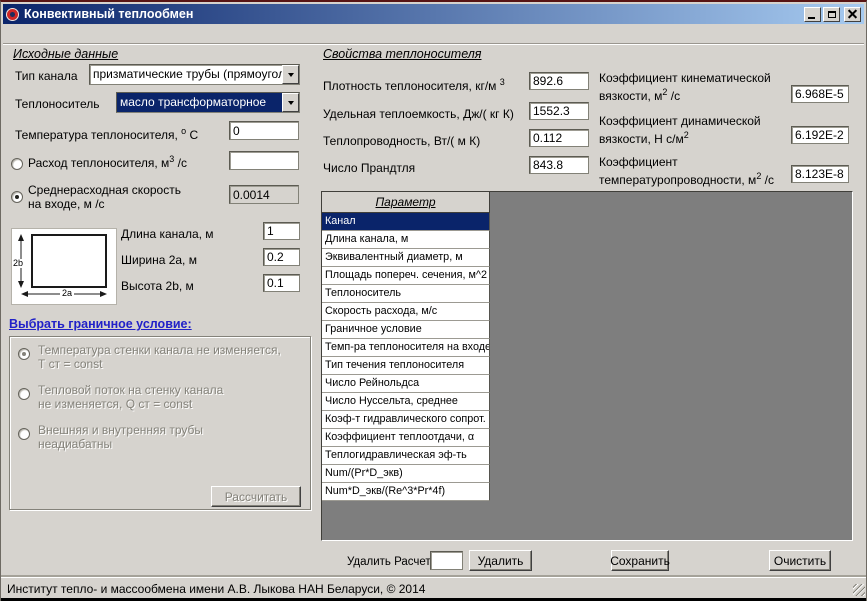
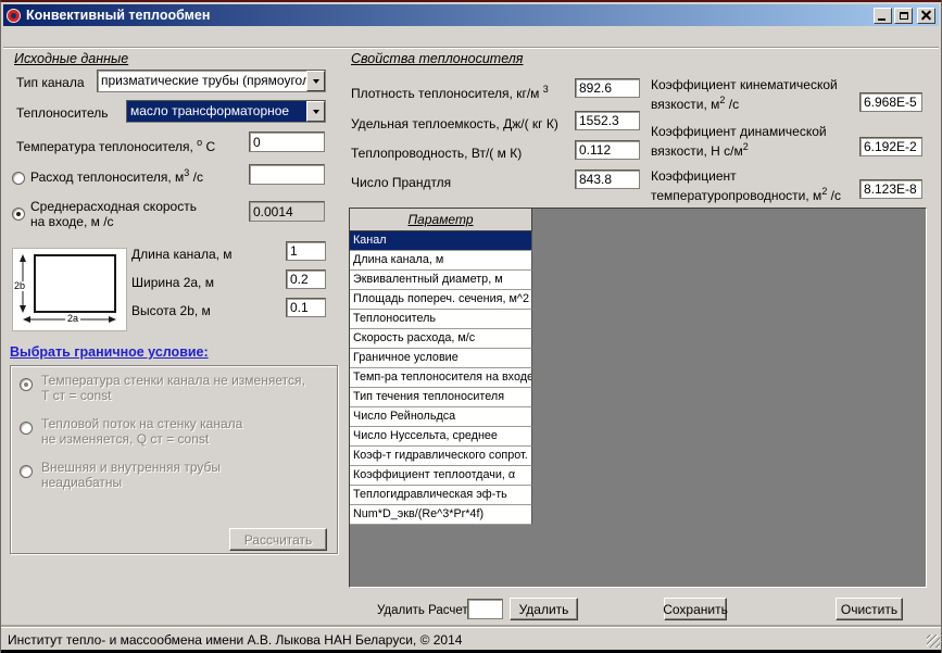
  Конвективный теплообмен
  Исходные данные
  Тип канала
  призматические трубы (прямоуго
  Теплоноситель
  масло трансформаторное
  Температура теплоносителя, о С
  0
  Расход теплоносителя, м3 /с
  Среднерасходная скорость
  на входе, м /с
  0.0014
  2b
  2a
  Длина канала, м
  1
  Ширина 2a, м
  0.2
  Высота 2b, м
  0.1
  Выбрать граничное условие:
  Температура стенки канала не изменяется,
  Т ст = const
  Тепловой поток на стенку канала
  не изменяется, Q ст = const
  Внешняя и внутренняя трубы
  неадиабатны
  Рассчитать
  Свойства теплоносителя
  Плотность теплоносителя, кг/м 3
  892.6
  Удельная теплоемкость, Дж/( кг К)
  1552.3
  Теплопроводность, Вт/( м К)
  0.112
  Число Прандтля
  843.8
  Коэффициент кинематической
  вязкости, м2 /с
  6.968E-5
  Коэффициент динамической
  вязкости, Н с/м2
  6.192E-2
  Коэффициент
  температуропроводности, м2 /с
  8.123E-8
  Параметр
  Канал
  Длина канала, м
  Эквивалентный диаметр, м
  Площадь попереч. сечения, м^2
  Теплоноситель
  Скорость расхода, м/с
  Граничное условие
  Темп-ра теплоносителя на входе
  Тип течения теплоносителя
  Число Рейнольдса
  Число Нуссельта, среднее
  Коэф-т гидравлического сопрот.
  Коэффициент теплоотдачи, α
  Теплогидравлическая эф-ть
- Num/(Pr*D_экв)
  Num*D_экв/(Re^3*Pr*4f)
  Удалить Расчет
  Удалить
  Сохранить
  Очистить
  Институт тепло- и массообмена имени А.В. Лыкова НАН Беларуси, © 2014
